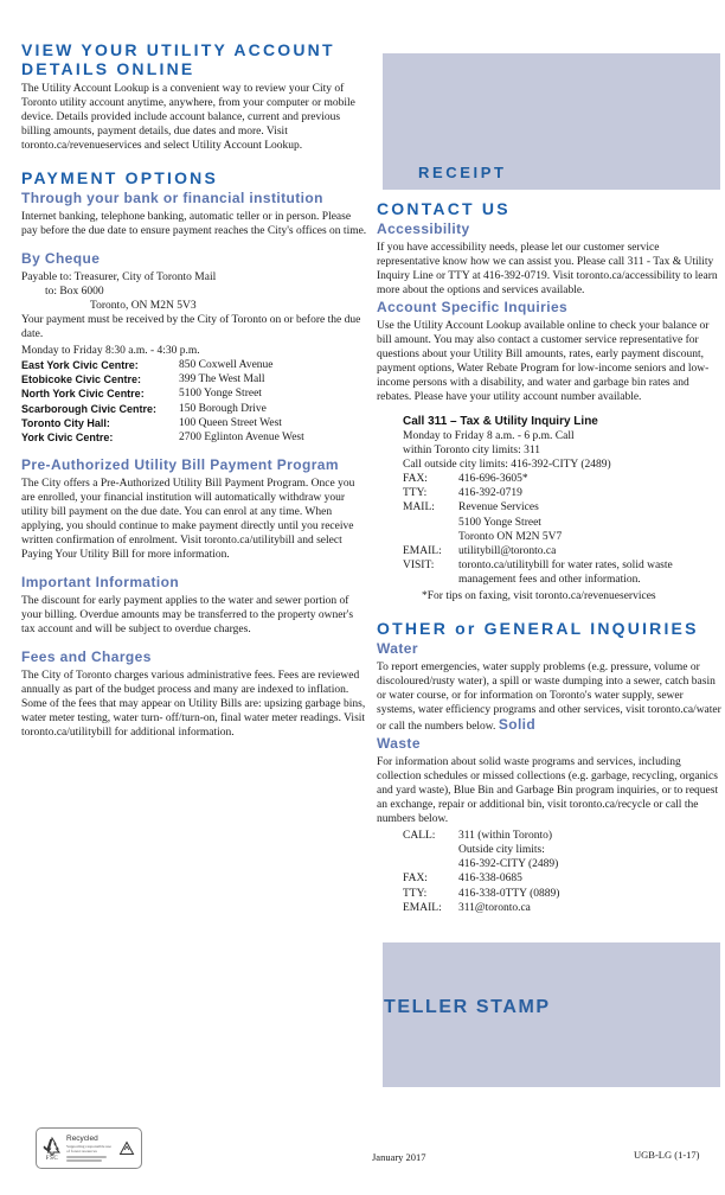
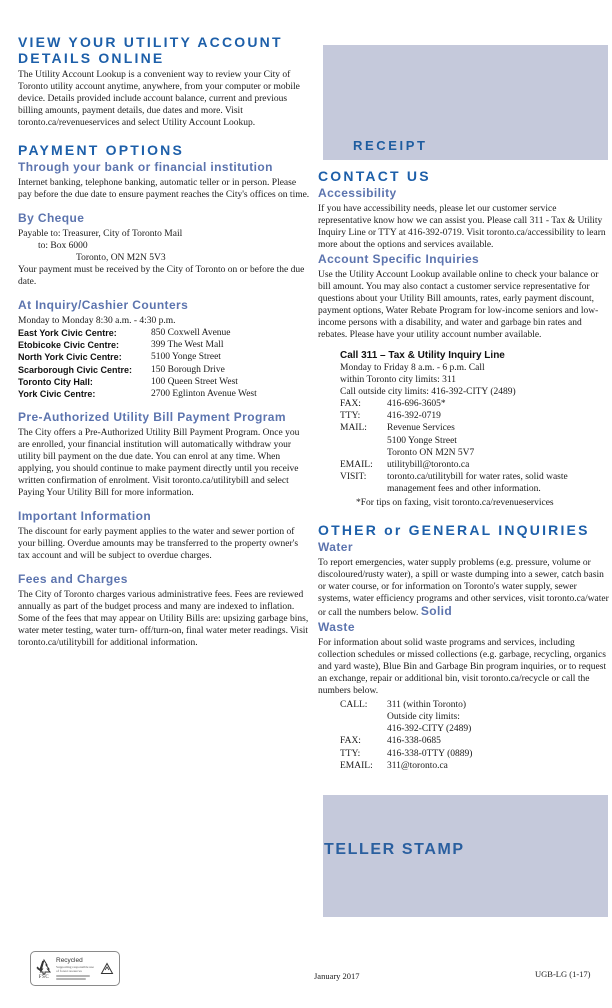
  VIEW YOUR UTILITY ACCOUNT DETAILS ONLINE
  The Utility Account Lookup is a convenient way to review your City of Toronto utility account anytime, anywhere, from your computer or mobile device. Details provided include account balance, current and previous billing amounts, payment details, due dates and more. Visit toronto.ca/revenueservices and select Utility Account Lookup.
  PAYMENT OPTIONS
  Through your bank or financial institution
  Internet banking, telephone banking, automatic teller or in person. Please pay before the due date to ensure payment reaches the City's offices on time.
  By Cheque
  Payable to: Treasurer, City of Toronto Mail
  to: Box 6000
  Toronto, ON M2N 5V3
  Your payment must be received by the City of Toronto on or before the due date.
+ At Inquiry/Cashier Counters
- Monday to Friday 8:30 a.m. - 4:30 p.m.
+ Monday to Monday 8:30 a.m. - 4:30 p.m.
  East York Civic Centre:
  850 Coxwell Avenue
  Etobicoke Civic Centre:
  399 The West Mall
  North York Civic Centre:
  5100 Yonge Street
  Scarborough Civic Centre:
  150 Borough Drive
  Toronto City Hall:
  100 Queen Street West
  York Civic Centre:
  2700 Eglinton Avenue West
  Pre-Authorized Utility Bill Payment Program
  The City offers a Pre-Authorized Utility Bill Payment Program. Once you are enrolled, your financial institution will automatically withdraw your utility bill payment on the due date. You can enrol at any time. When applying, you should continue to make payment directly until you receive written confirmation of enrolment. Visit toronto.ca/utilitybill and select Paying Your Utility Bill for more information.
  Important Information
  The discount for early payment applies to the water and sewer portion of your billing. Overdue amounts may be transferred to the property owner's tax account and will be subject to overdue charges.
  Fees and Charges
  The City of Toronto charges various administrative fees. Fees are reviewed annually as part of the budget process and many are indexed to inflation. Some of the fees that may appear on Utility Bills are: upsizing garbage bins, water meter testing, water turn- off/turn-on, final water meter readings. Visit toronto.ca/utilitybill for additional information.
  RECEIPT
  CONTACT US
  Accessibility
  If you have accessibility needs, please let our customer service representative know how we can assist you. Please call 311 - Tax & Utility Inquiry Line or TTY at 416-392-0719. Visit toronto.ca/accessibility to learn more about the options and services available.
  Account Specific Inquiries
  Use the Utility Account Lookup available online to check your balance or bill amount. You may also contact a customer service representative for questions about your Utility Bill amounts, rates, early payment discount, payment options, Water Rebate Program for low-income seniors and low-income persons with a disability, and water and garbage bin rates and rebates. Please have your utility account number available.
  Call 311 – Tax & Utility Inquiry Line
  Monday to Friday 8 a.m. - 6 p.m. Call
  within Toronto city limits: 311
  Call outside city limits: 416-392-CITY (2489)
  FAX:
  416-696-3605*
  TTY:
  416-392-0719
  MAIL:
  Revenue Services
  5100 Yonge Street
  Toronto ON M2N 5V7
  EMAIL:
  utilitybill@toronto.ca
  VISIT:
  toronto.ca/utilitybill for water rates, solid waste
  management fees and other information.
  *For tips on faxing, visit toronto.ca/revenueservices
  OTHER or GENERAL INQUIRIES
  Water
  To report emergencies, water supply problems (e.g. pressure, volume or discoloured/rusty water), a spill or waste dumping into a sewer, catch basin or water course, or for information on Toronto's water supply, sewer systems, water efficiency programs and other services, visit toronto.ca/water or call the numbers below. Solid
  Waste
  For information about solid waste programs and services, including collection schedules or missed collections (e.g. garbage, recycling, organics and yard waste), Blue Bin and Garbage Bin program inquiries, or to request an exchange, repair or additional bin, visit toronto.ca/recycle or call the numbers below.
  CALL:
  311 (within Toronto)
  Outside city limits:
  416-392-CITY (2489)
  FAX:
  416-338-0685
  TTY:
  416-338-0TTY (0889)
  EMAIL:
  311@toronto.ca
  TELLER STAMP
  January 2017
  UGB-LG (1-17)
